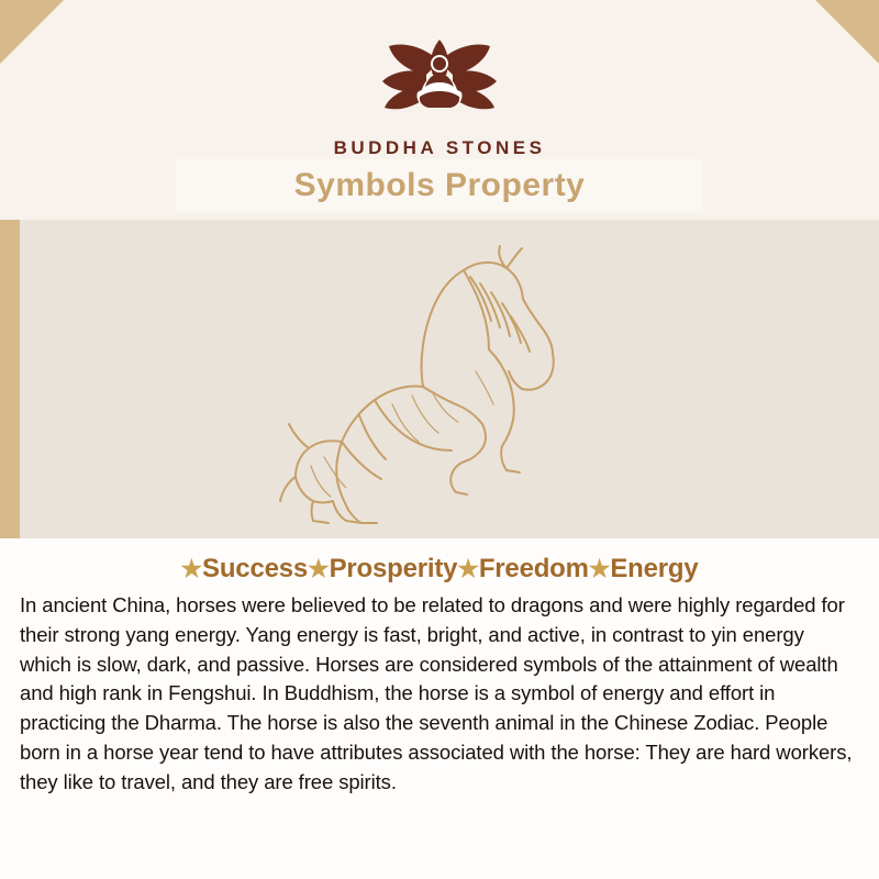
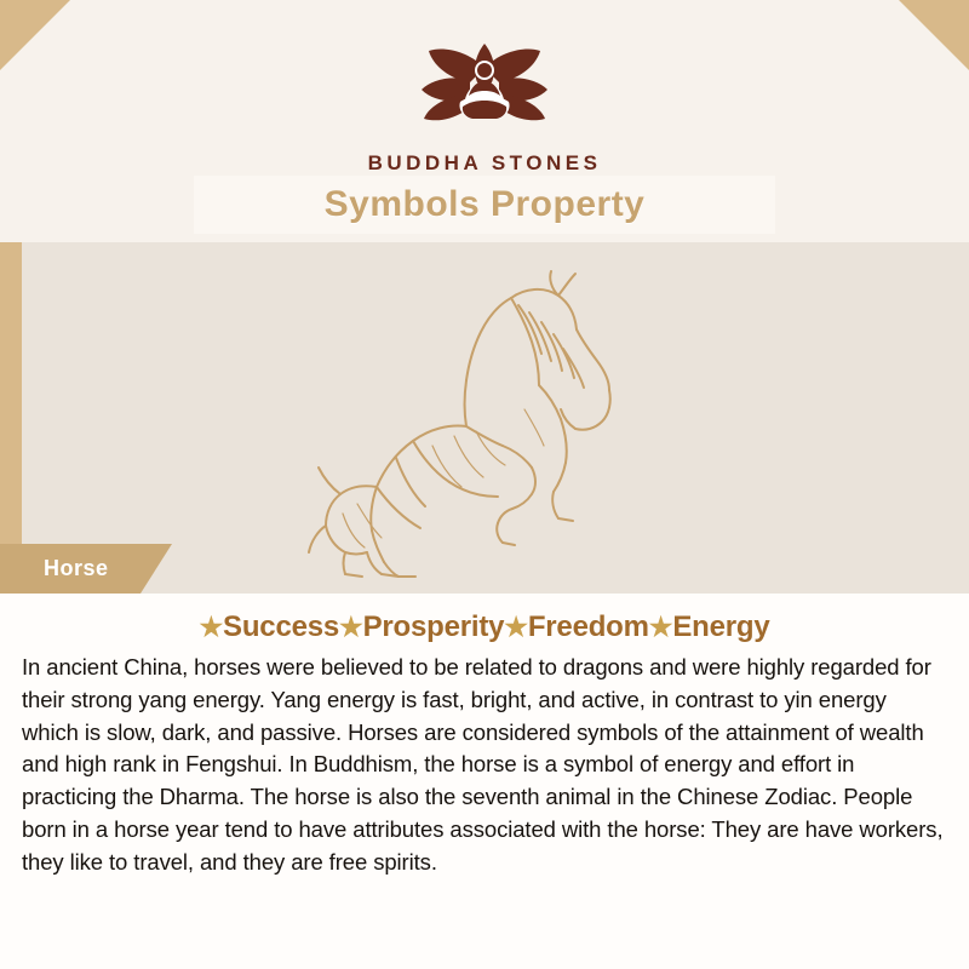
  BUDDHA STONES
  Symbols Property
+ Horse
  ★Success★Prosperity★Freedom★Energy
- In ancient China, horses were believed to be related to dragons and were highly regarded for their strong yang energy. Yang energy is fast, bright, and active, in contrast to yin energy which is slow, dark, and passive. Horses are considered symbols of the attainment of wealth and high rank in Fengshui. In Buddhism, the horse is a symbol of energy and effort in practicing the Dharma. The horse is also the seventh animal in the Chinese Zodiac. People born in a horse year tend to have attributes associated with the horse: They are hard workers, they like to travel, and they are free spirits.
+ In ancient China, horses were believed to be related to dragons and were highly regarded for their strong yang energy. Yang energy is fast, bright, and active, in contrast to yin energy which is slow, dark, and passive. Horses are considered symbols of the attainment of wealth and high rank in Fengshui. In Buddhism, the horse is a symbol of energy and effort in practicing the Dharma. The horse is also the seventh animal in the Chinese Zodiac. People born in a horse year tend to have attributes associated with the horse: They are have workers, they like to travel, and they are free spirits.
